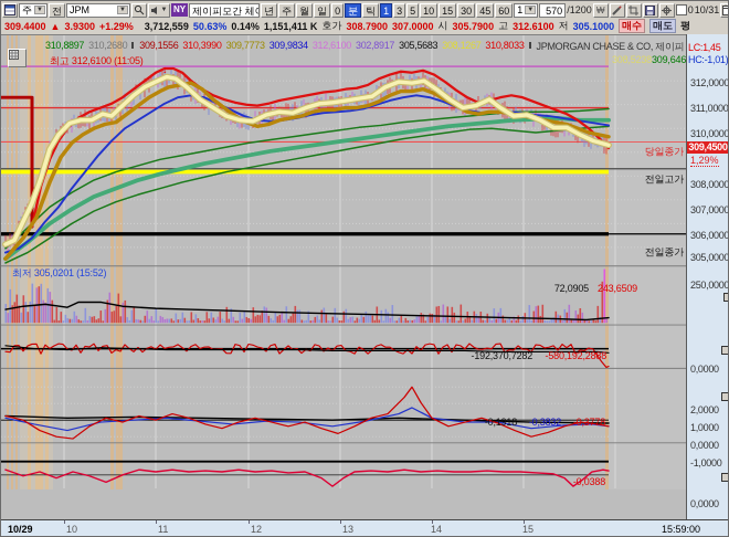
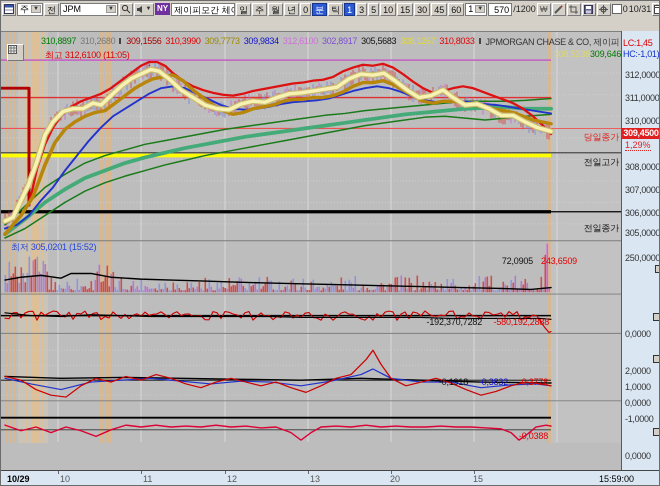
  주
  전
  JPM
  NY
  제이피모간 체
- 년
+ 일
  주
  월
- 일
+ 년
  0
  분
  틱
  1
  3
  5
  10
  15
  30
  45
  60
  1
  570
  /1200
  ₩
  0
  10/31
- 309.4400
- ▲
- 3.9300
- +1.29%
- 3,712,559
- 50.63%
- 0.14%
- 1,151,411 K
- 호가
- 308.7900
- 307.0000
- 시
- 305.7900
- 고
- 312.6100
- 저
- 305.1000
- 매수
- 매도
- 평
  310,8897
  310,2680
  309,1556
  310,3990
  309,7773
  309,9834
  312,6100
  302,8917
  305,5683
  308,1267
  310,8033
  JPMORGAN CHASE & CO, 제이피
  최고 312,6100 (11:05)
  ↓
  308,5238
  309,646
  최저 305,0201 (15:52)
  당일종가
  전일고가
  전일종가
  72,0905
  243,6509
  -192,370,7282
  -580,192,2888
  -0,1918
  -0,3832
  -0,3778
  -0,0388
  LC:1,45
  HC:-1,01)
  312,0000
  311,0000
  310,0000
  309,4500
  1,29%
  308,0000
  307,0000
  306,0000
  305,0000
  250,0000
  0,0000
  2,0000
  1,0000
  0,0000
  -1,0000
  0,0000
  10/29
  10
  11
  12
  13
- 14
+ 20
  15
  15:59:00
